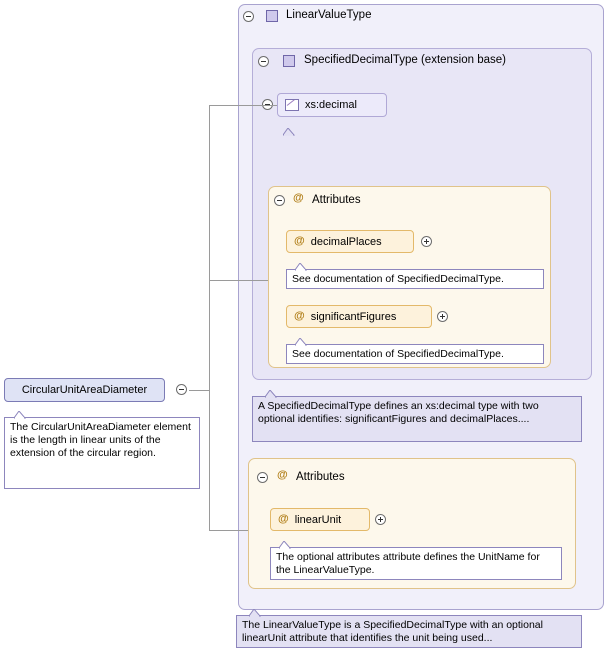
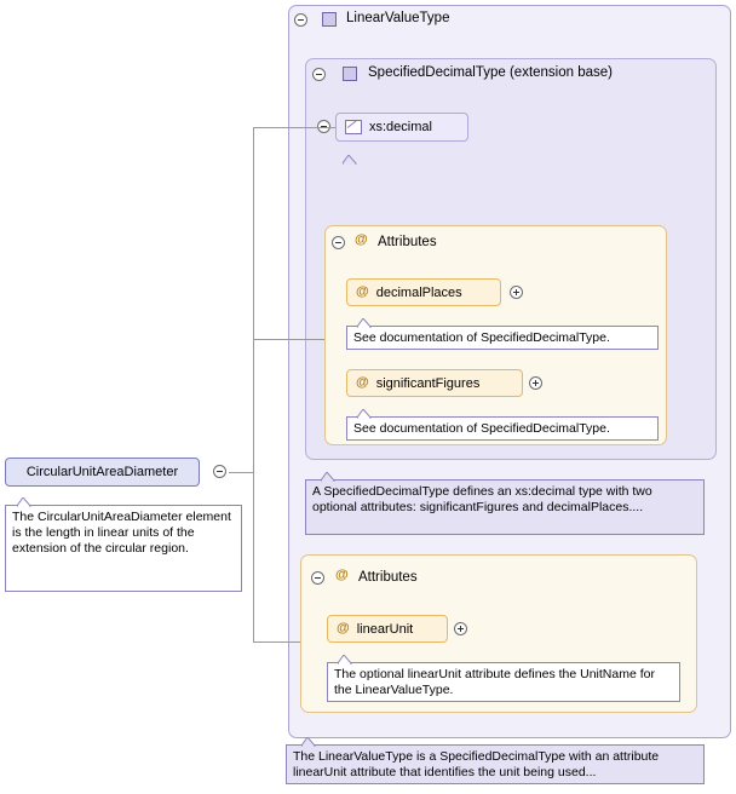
  LinearValueType
  SpecifiedDecimalType (extension base)
  xs:decimal
  @
  Attributes
  @
  decimalPlaces
  See documentation of SpecifiedDecimalType.
  @
  significantFigures
  See documentation of SpecifiedDecimalType.
- A SpecifiedDecimalType defines an xs:decimal type with two optional identifies: significantFigures and decimalPlaces....
+ A SpecifiedDecimalType defines an xs:decimal type with two optional attributes: significantFigures and decimalPlaces....
  @
  Attributes
  @
  linearUnit
- The optional attributes attribute defines the UnitName for the LinearValueType.
+ The optional linearUnit attribute defines the UnitName for the LinearValueType.
- The LinearValueType is a SpecifiedDecimalType with an optional linearUnit attribute that identifies the unit being used...
+ The LinearValueType is a SpecifiedDecimalType with an attribute linearUnit attribute that identifies the unit being used...
  CircularUnitAreaDiameter
  The CircularUnitAreaDiameter element is the length in linear units of the extension of the circular region.
